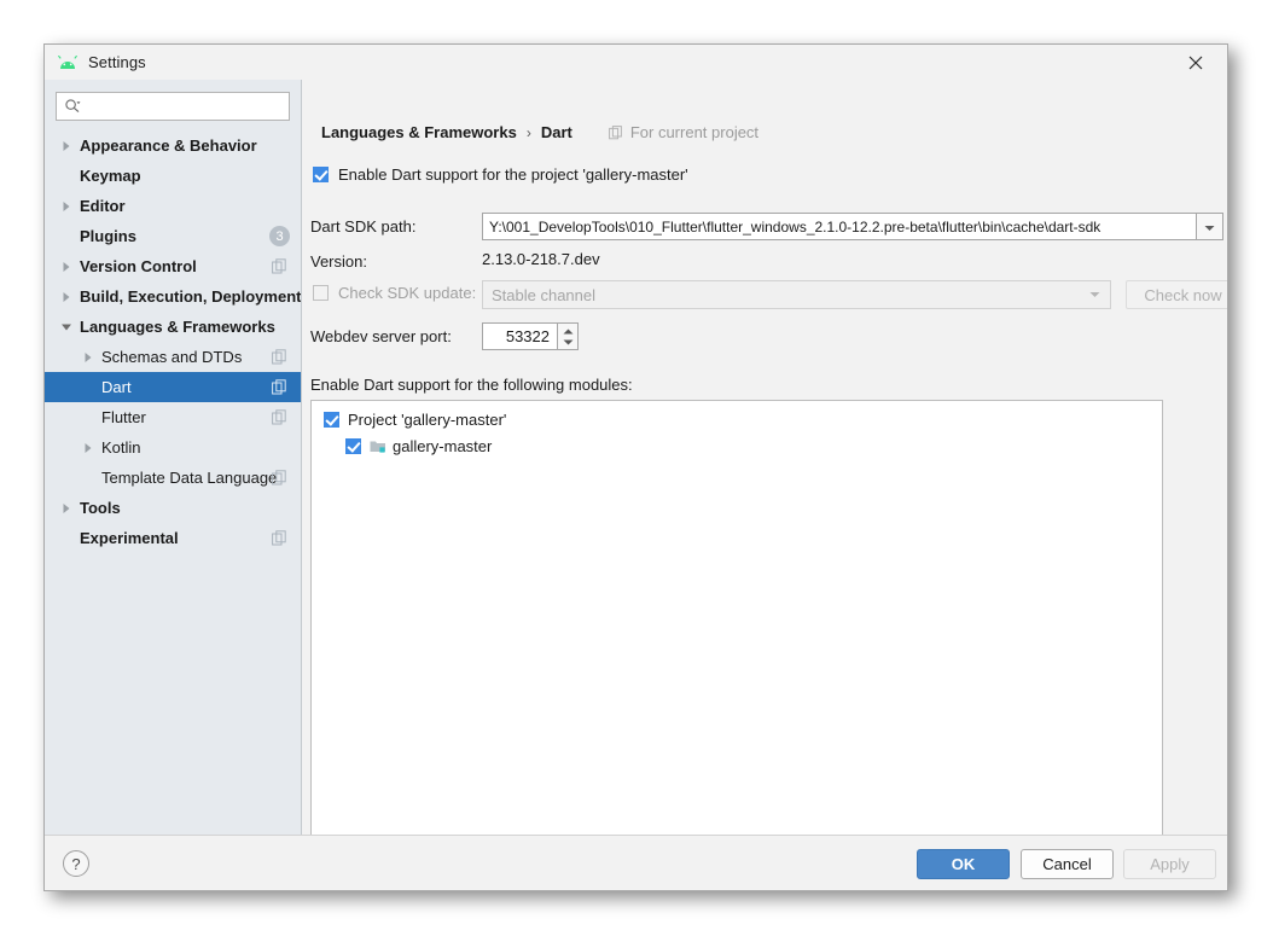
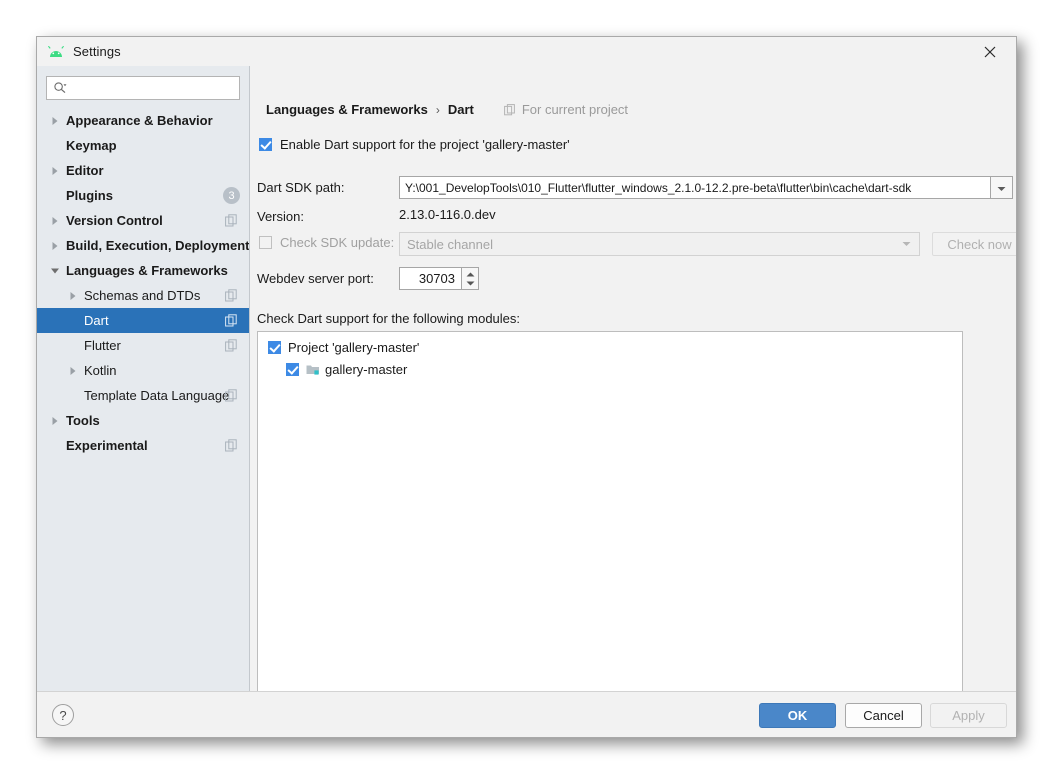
  Settings
  Appearance & Behavior
  Keymap
  Editor
  Plugins
  3
  Version Control
  Build, Execution, Deployment
  Languages & Frameworks
  Schemas and DTDs
  Dart
  Flutter
  Kotlin
  Template Data Languag
  Tools
  Experimental
  Languages & Frameworks
  ›
  Dart
  For current project
  Enable Dart support for the project 'gallery-master'
  Dart SDK path:
  Y:\001_DevelopTools\010_Flutter\flutter_windows_2.1.0-12.2.pre-beta\flutter\bin\cache\dart-sdk
  Version:
- 2.13.0-218.7.dev
+ 2.13.0-116.0.dev
  Check SDK update:
  Stable channel
  Check now
  Webdev server port:
- 53322
+ 30703
- Enable Dart support for the following modules:
+ Check Dart support for the following modules:
  Project 'gallery-master'
  gallery-master
  ?
  OK
  Cancel
  Apply
